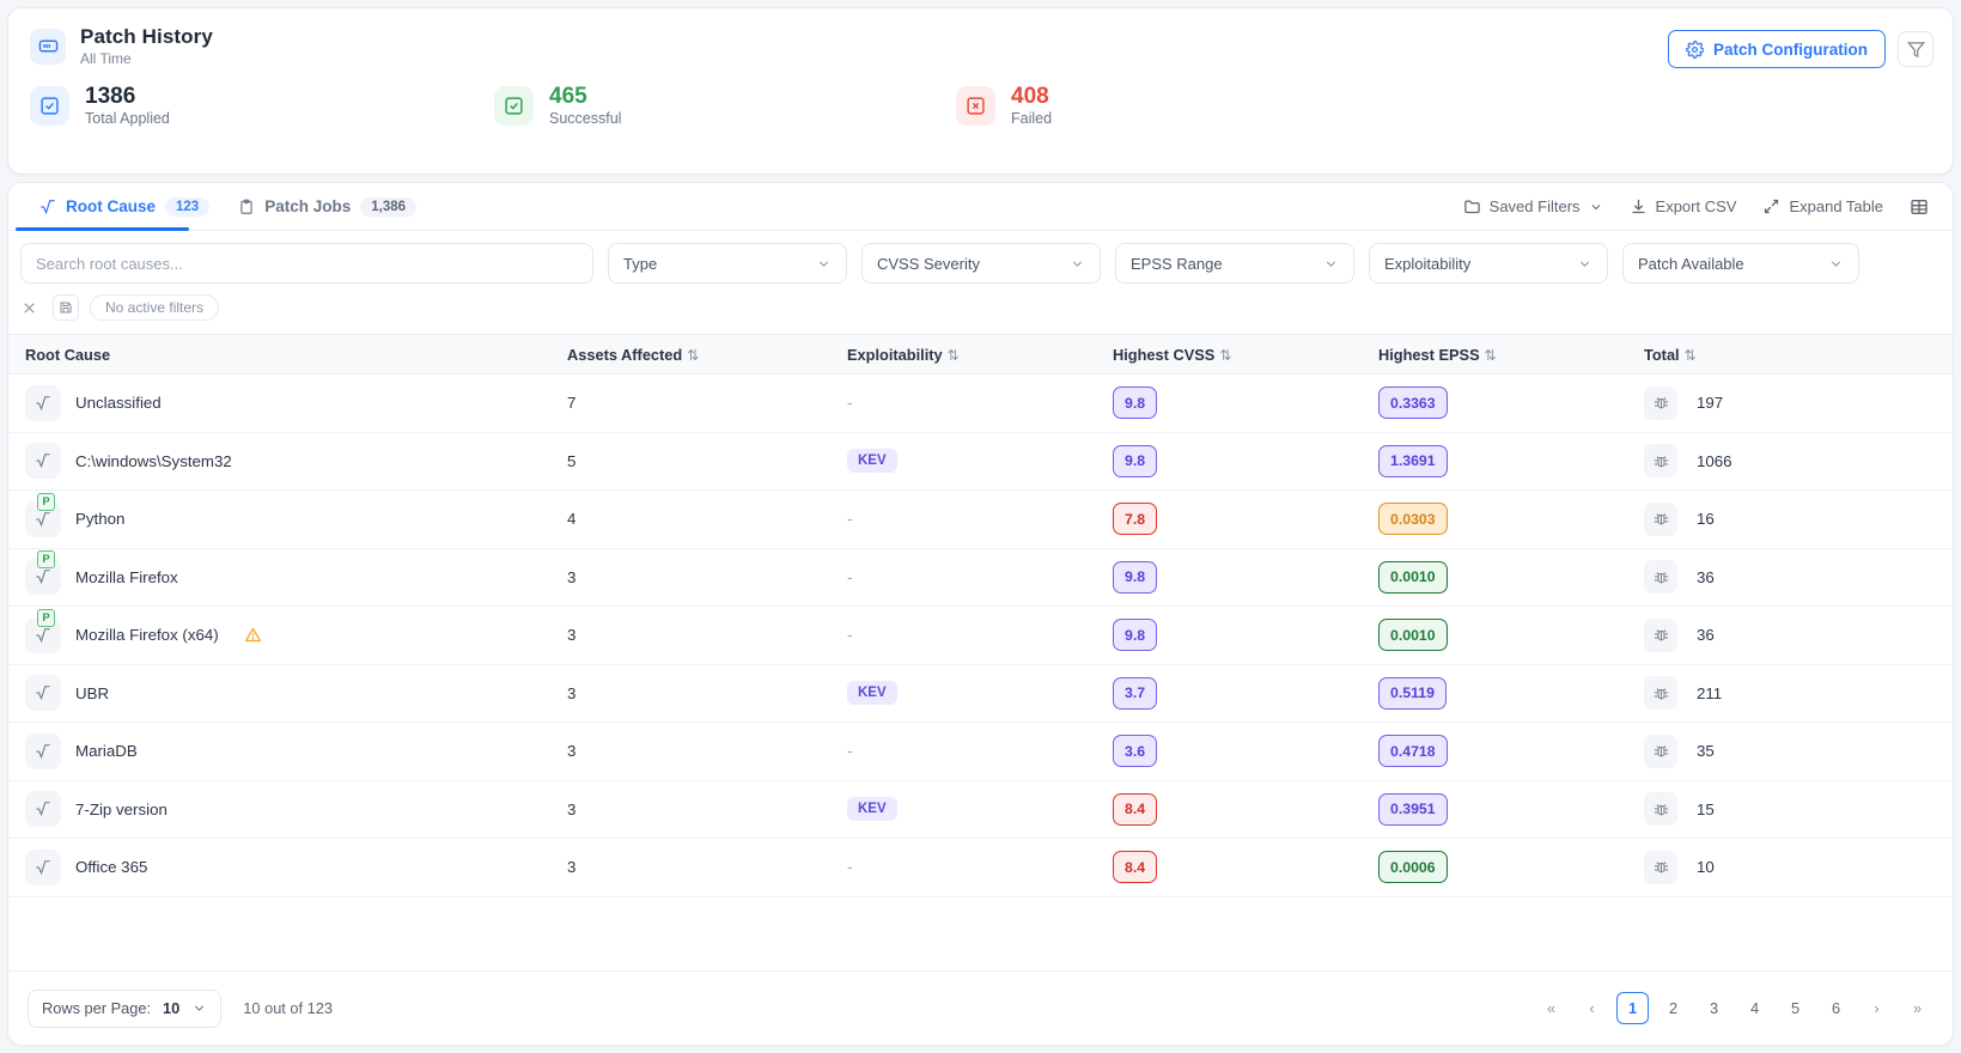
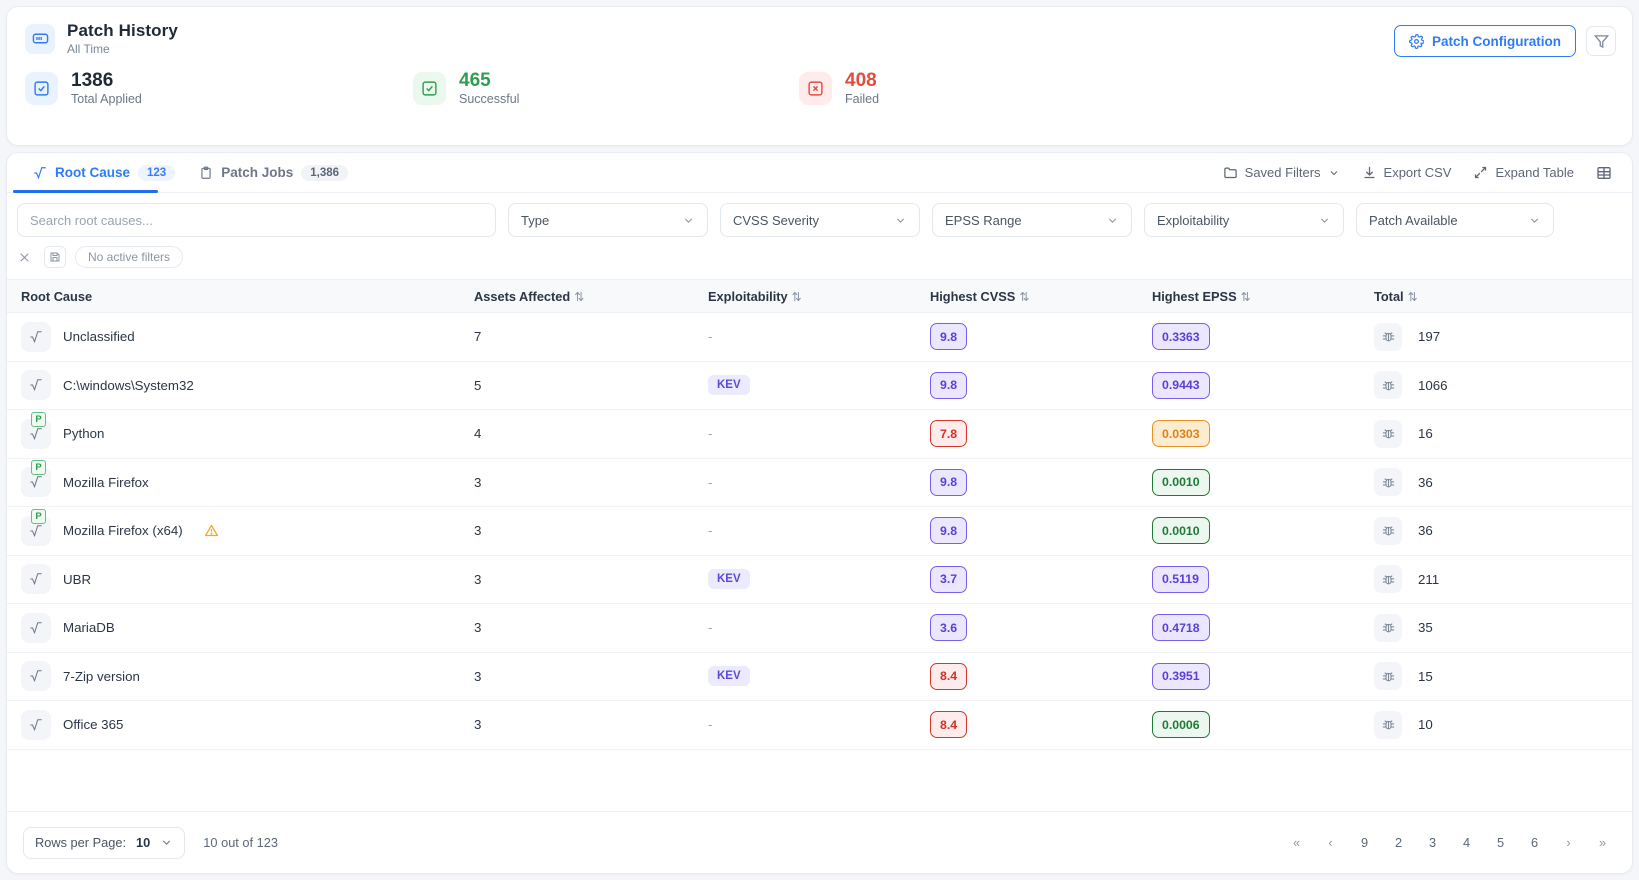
  Patch History
  All Time
  Patch Configuration
  1386
  Total Applied
  465
  Successful
  408
  Failed
  Root Cause
  123
  Patch Jobs
  1,386
  Saved Filters
  Export CSV
  Expand Table
  Search root causes...
  Type
  CVSS Severity
  EPSS Range
  Exploitability
  Patch Available
  No active filters
  Root Cause	Assets Affected ⇅	Exploitability ⇅	Highest CVSS ⇅	Highest EPSS ⇅	Total ⇅
  Unclassified	7	-	9.8	0.3363	197
- C:\windows\System32	5	KEV	9.8	1.3691	1066
+ C:\windows\System32	5	KEV	9.8	0.9443	1066
  PPython	4	-	7.8	0.0303	16
  PMozilla Firefox	3	-	9.8	0.0010	36
  PMozilla Firefox (x64)	3	-	9.8	0.0010	36
  UBR	3	KEV	3.7	0.5119	211
  MariaDB	3	-	3.6	0.4718	35
  7-Zip version	3	KEV	8.4	0.3951	15
  Office 365	3	-	8.4	0.0006	10
  Rows per Page:
  10
  10 out of 123
  «
  ‹
- 1
+ 9
  2
  3
  4
  5
  6
  ›
  »
